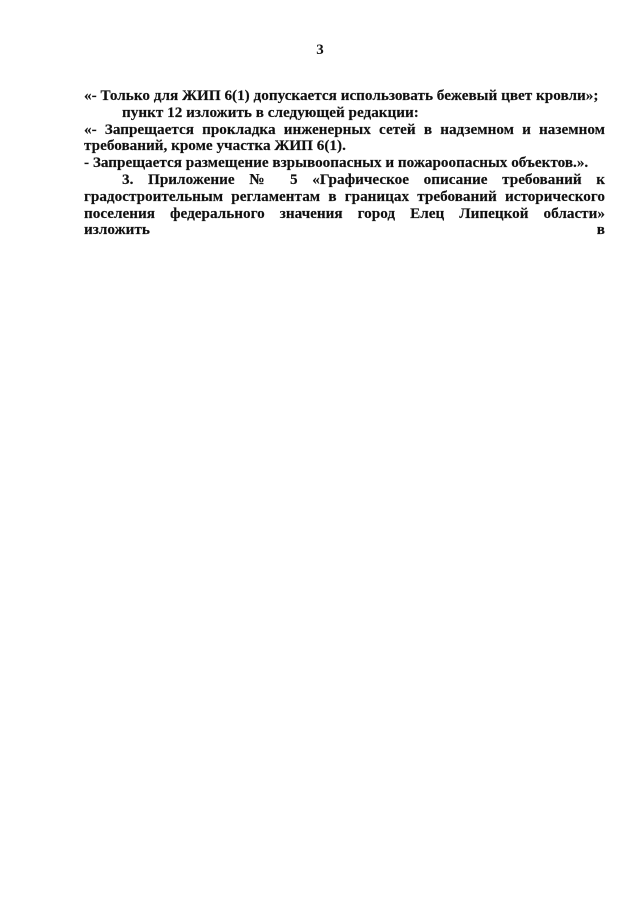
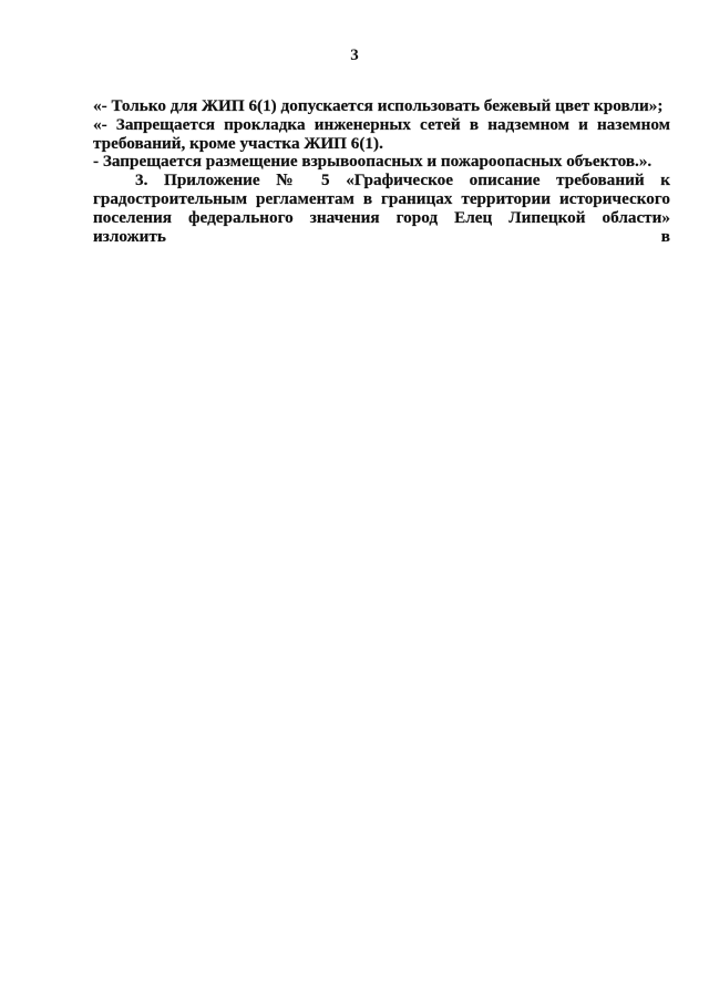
  3
  «- Только для ЖИП 6(1) допускается использовать бежевый цвет кровли»;
- пункт 12 изложить в следующей редакции:
  «- Запрещается прокладка инженерных сетей в надземном и наземном
  требований, кроме участка ЖИП 6(1).
  - Запрещается размещение взрывоопасных и пожароопасных объектов.».
  3. Приложение № 5 «Графическое описание требований к
- градостроительным регламентам в границах требований исторического
+ градостроительным регламентам в границах территории исторического
  поселения федерального значения город Елец Липецкой области» изложить в
